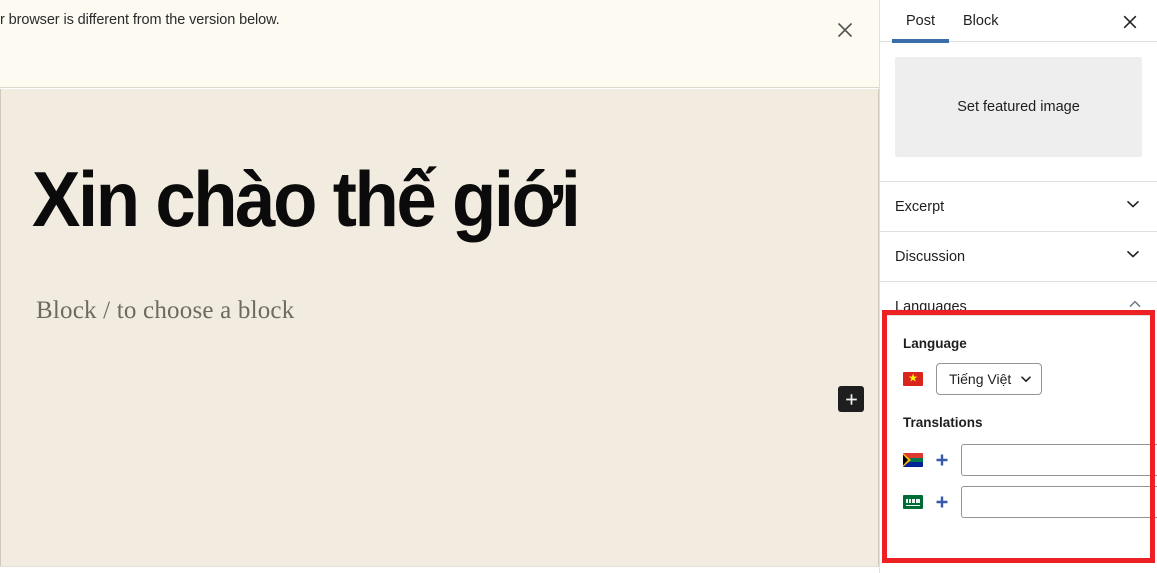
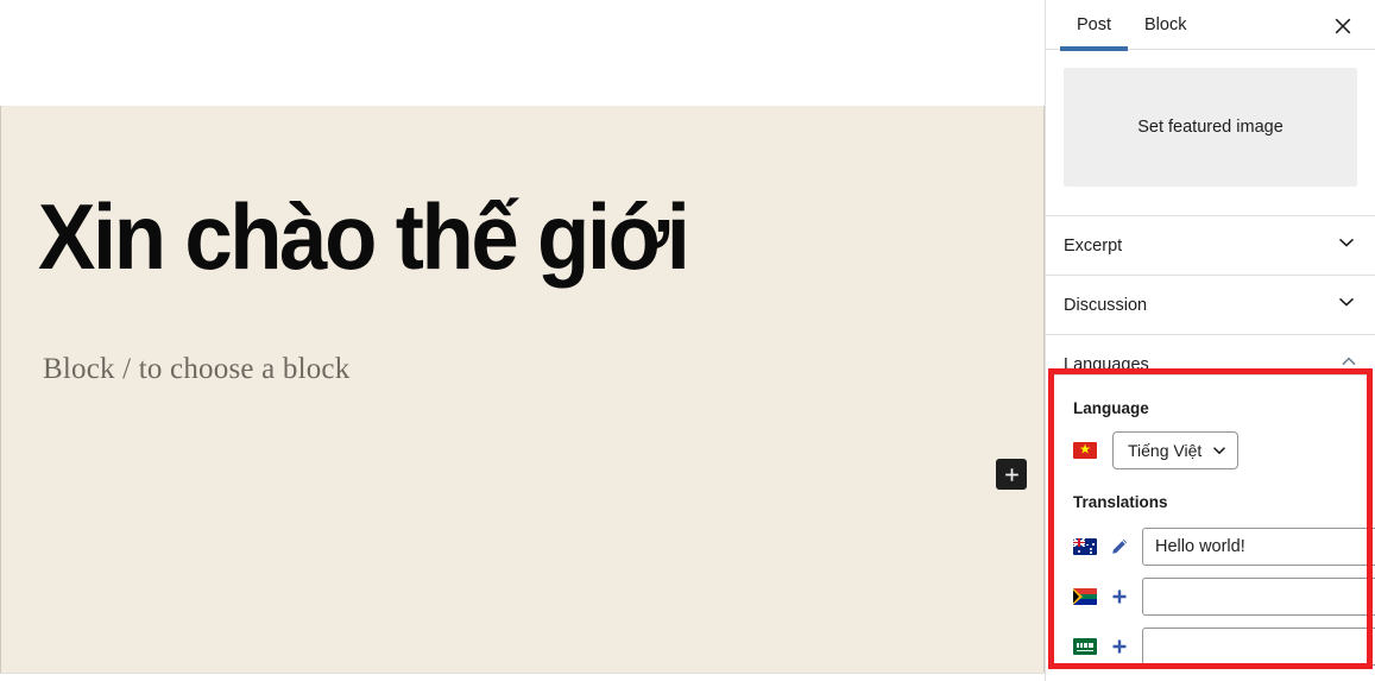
- r browser is different from the version below.
  Xin chào thế giới
  Block / to choose a block
  Post
  Block
  Set featured image
  Excerpt
  Discussion
  Languages
  Language
  ★
  Tiếng Việt
  Translations
+ Hello world!
